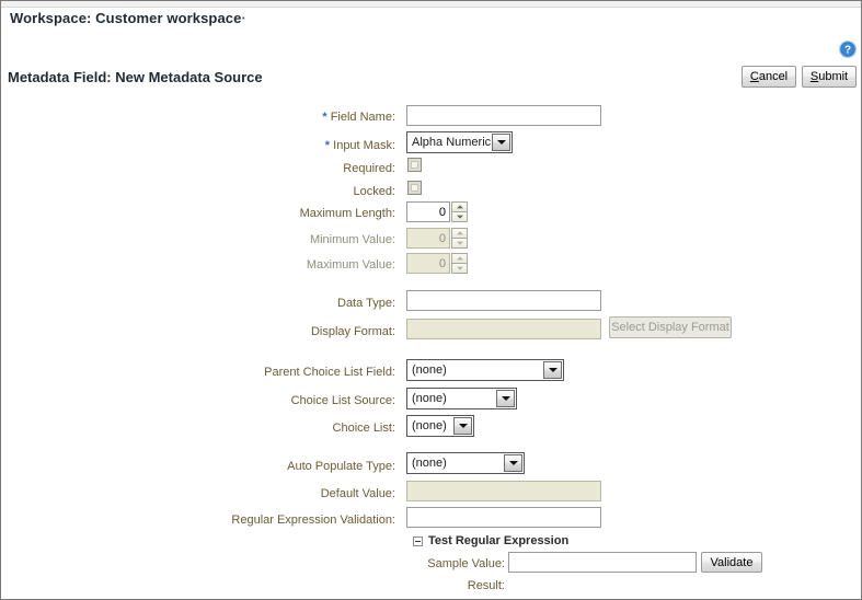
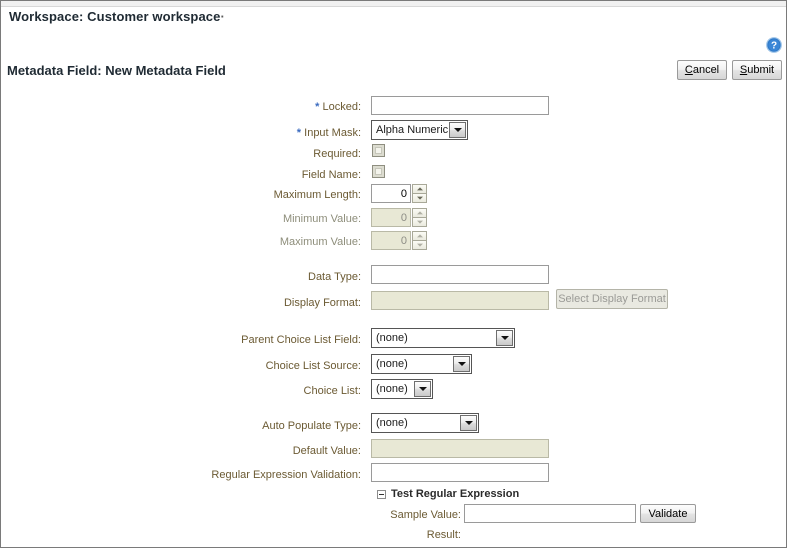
  Workspace: Customer workspace·
  ?
- Metadata Field: New Metadata Source
+ Metadata Field: New Metadata Field
  Cancel
  Submit
- * Field Name:
+ * Locked:
  * Input Mask:
  Alpha Numeric
  Required:
- Locked:
+ Field Name:
  Maximum Length:
  0
  Minimum Value:
  0
  Maximum Value:
  0
  Data Type:
  Display Format:
  Select Display Format
  Parent Choice List Field:
  (none)
  Choice List Source:
  (none)
  Choice List:
  (none)
  Auto Populate Type:
  (none)
  Default Value:
  Regular Expression Validation:
  Test Regular Expression
  Sample Value:
  Validate
  Result:
